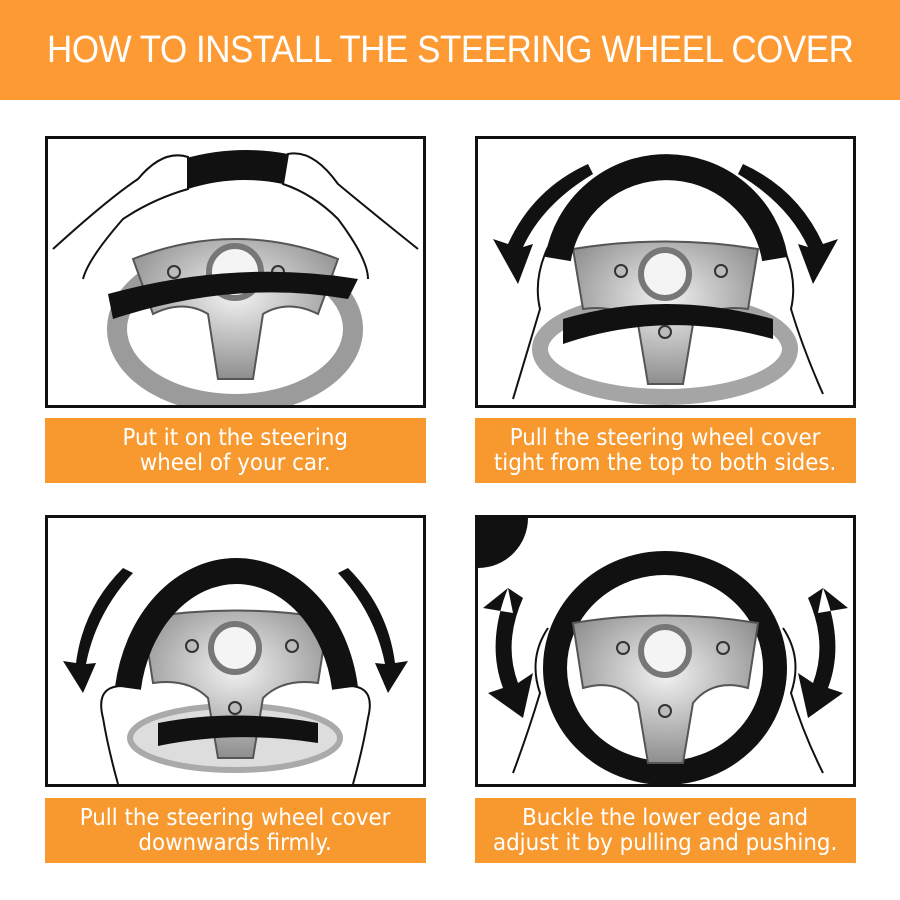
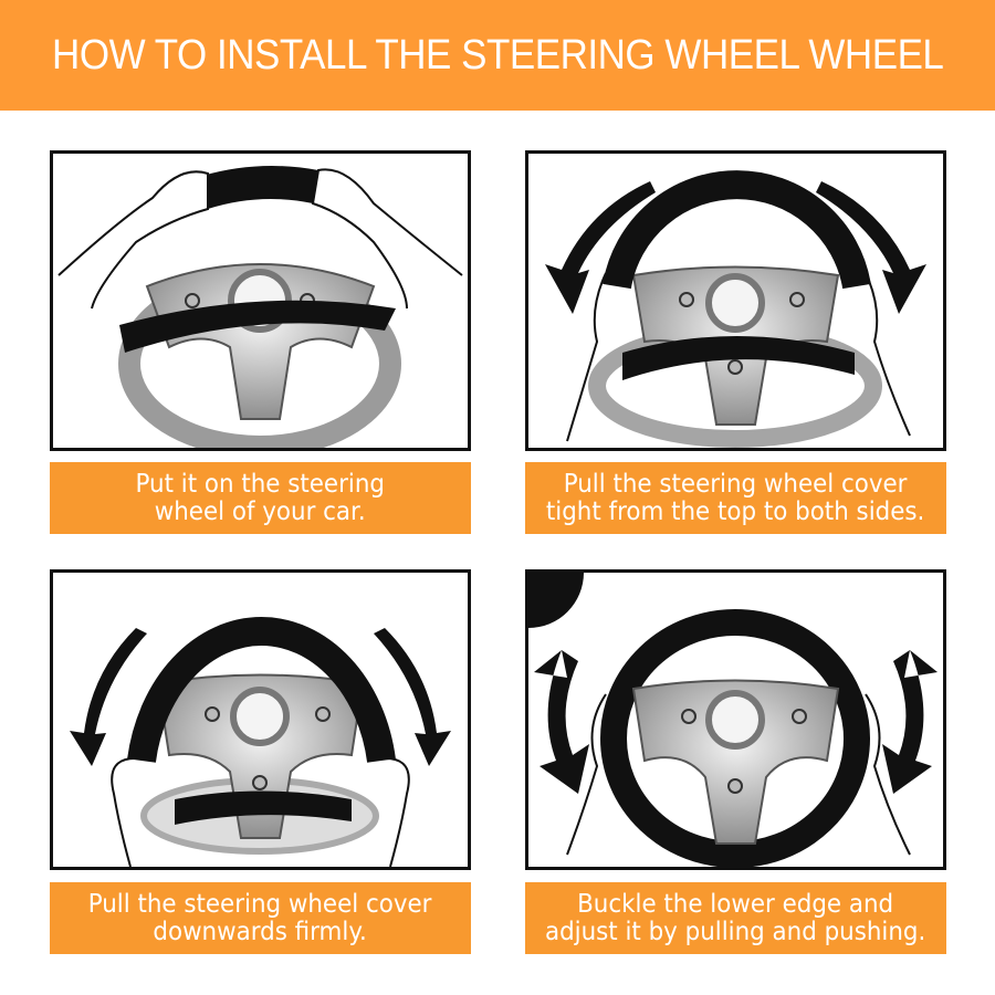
- HOW TO INSTALL THE STEERING WHEEL COVER
+ HOW TO INSTALL THE STEERING WHEEL WHEEL
  Put it on the steering
  wheel of your car.
  Pull the steering wheel cover
  tight from the top to both sides.
  Pull the steering wheel cover
  downwards firmly.
  Buckle the lower edge and
  adjust it by pulling and pushing.
